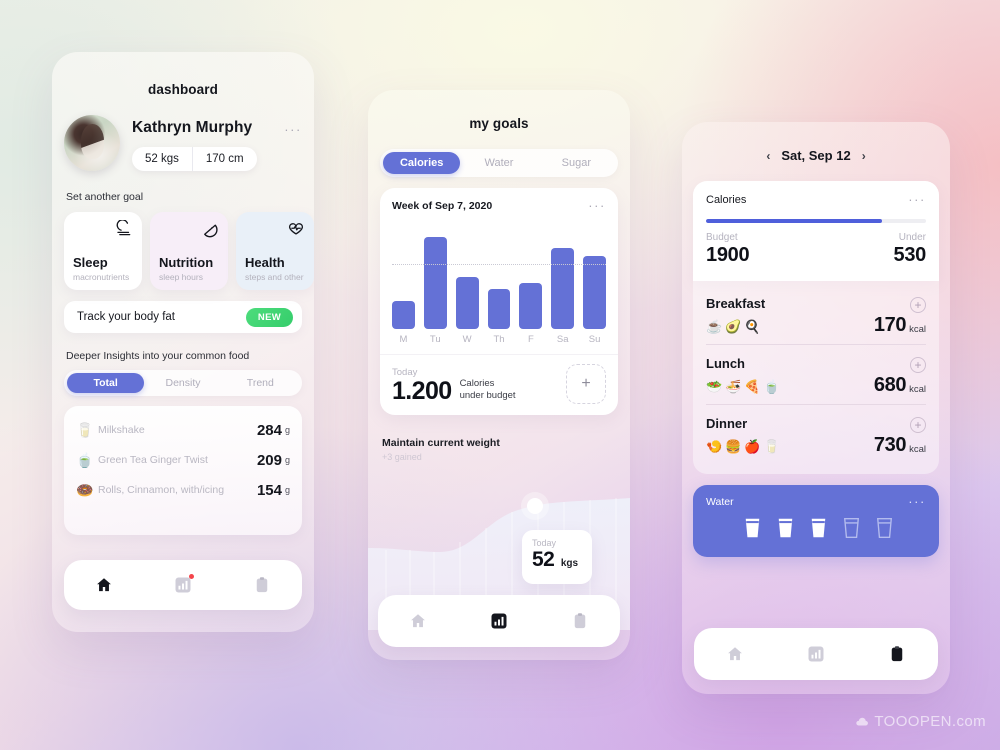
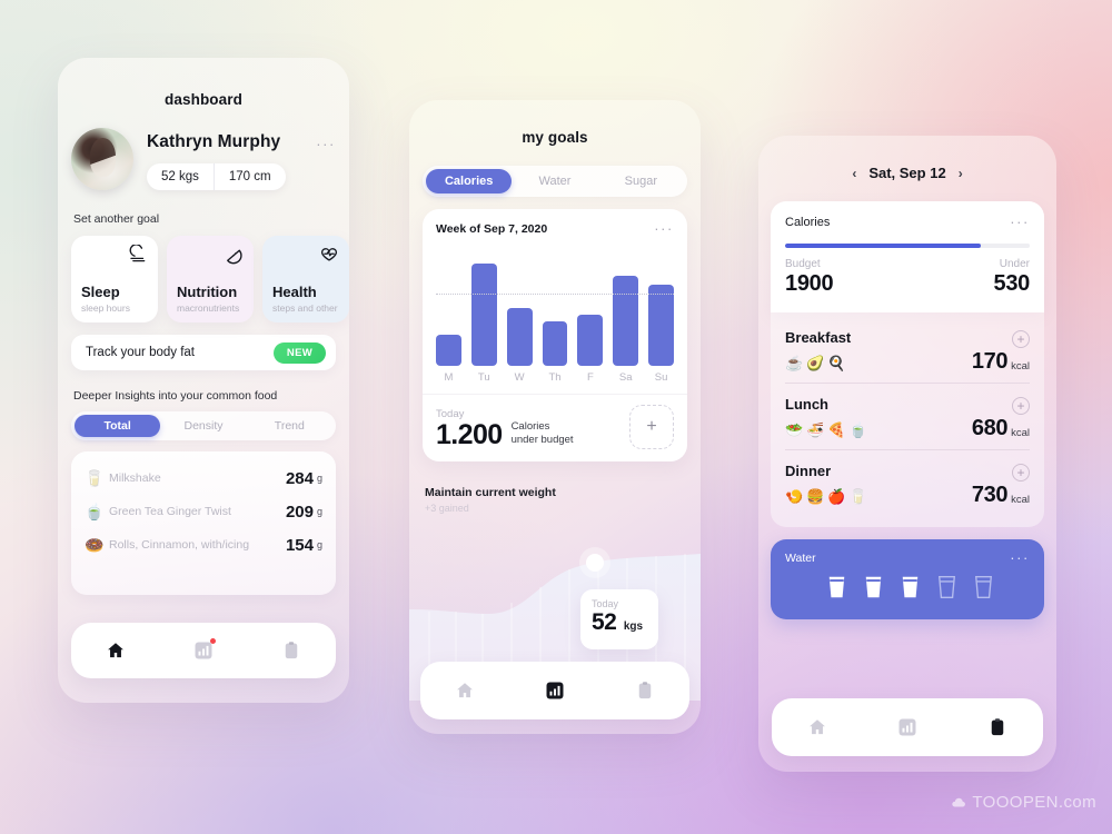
  dashboard
  Kathryn Murphy
  52 kgs
  170 cm
  ···
  Set another goal
  Sleep
- macronutrients
+ sleep hours
  Nutrition
- sleep hours
+ macronutrients
  Health
  steps and other
  Track your body fat
  NEW
  Deeper Insights into your common food
  Total
  Density
  Trend
  🥛
  Milkshake
  284
  g
  🍵
  Green Tea Ginger Twist
  209
  g
  🍩
  Rolls, Cinnamon, with/icing
  154
  g
  my goals
  Calories
  Water
  Sugar
  Week of Sep 7, 2020
  ···
  M
  Tu
  W
  Th
  F
  Sa
  Su
  Today
  1.200
  Calories
  under budget
  +
  Maintain current weight
  +3 gained
  Today
  52 kgs
  ‹
  Sat, Sep 12
  ›
  Calories
  ···
  Budget
  1900
  Under
  530
  Breakfast
  +
  ☕🥑🍳
  170
  kcal
  Lunch
  +
  🥗🍜🍕🍵
  680
  kcal
  Dinner
  +
  🍤🍔🍎🥛
  730
  kcal
  Water
  ···
  TOOOPEN.com
